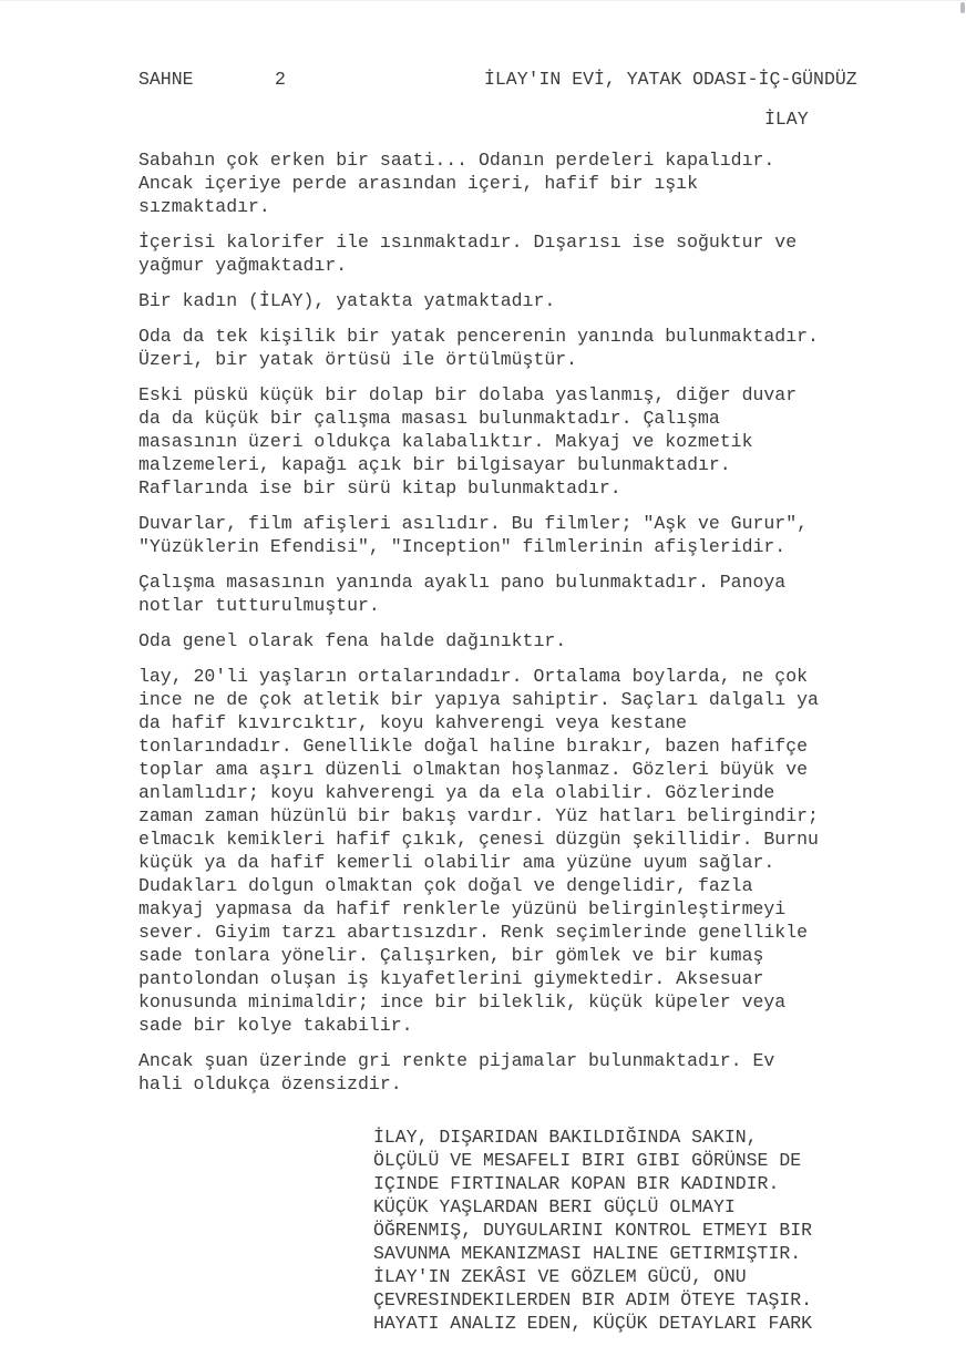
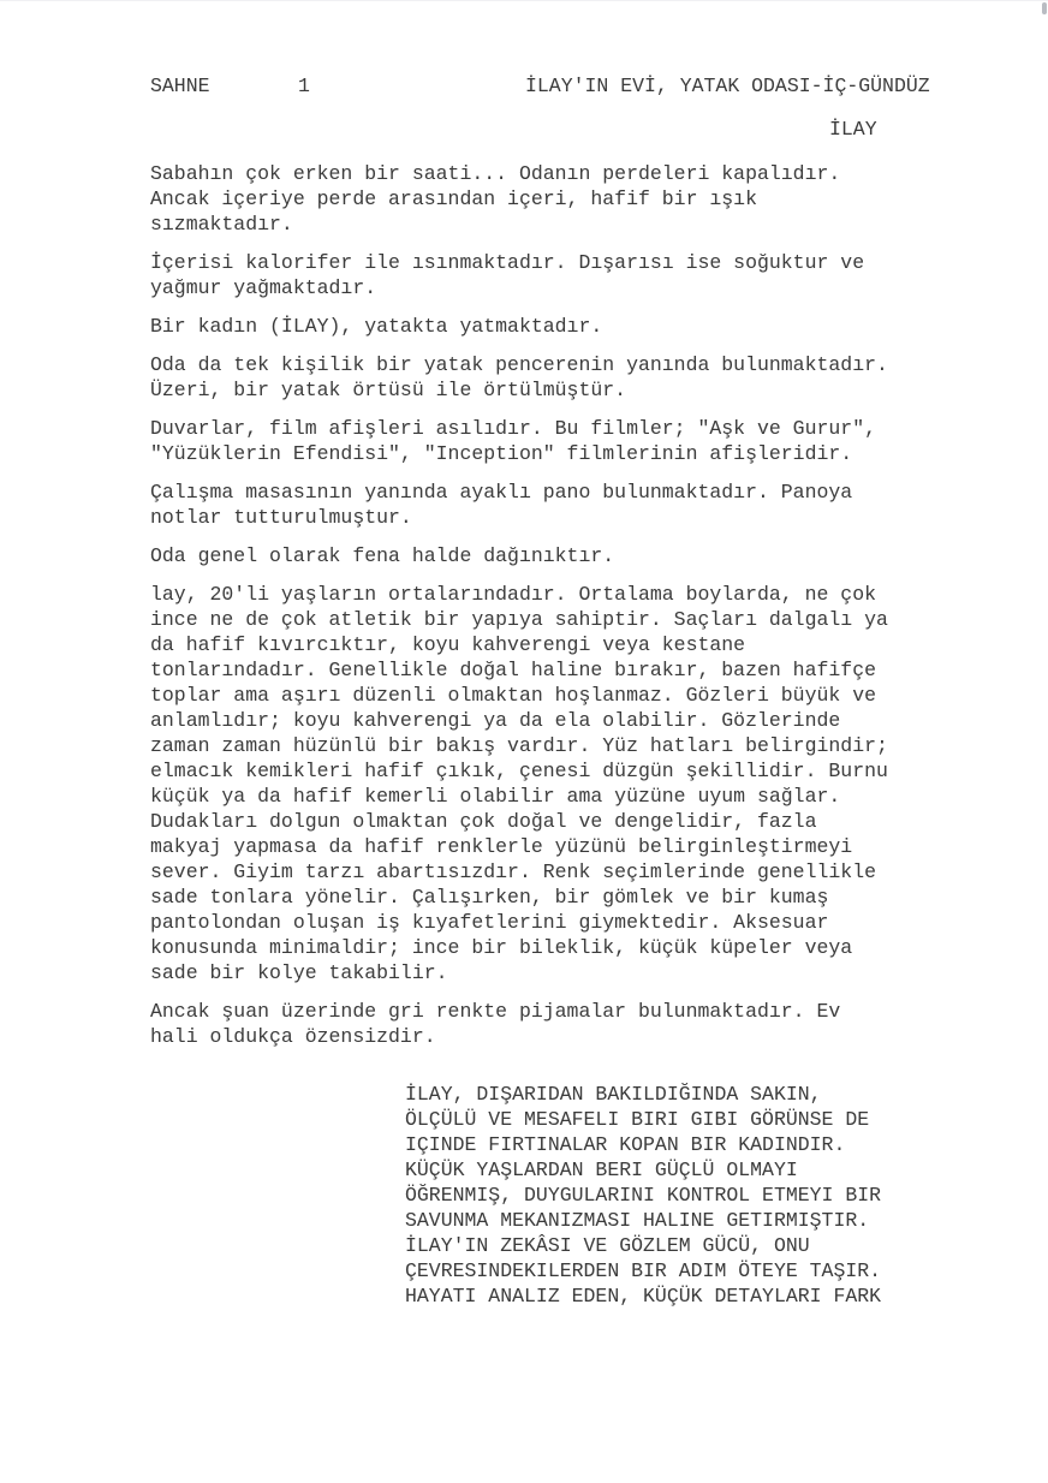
  SAHNE
- 2
+ 1
  İLAY'IN EVİ, YATAK ODASI-İÇ-GÜNDÜZ
  İLAY
  Sabahın çok erken bir saati... Odanın perdeleri kapalıdır.
  Ancak içeriye perde arasından içeri, hafif bir ışık
  sızmaktadır.
  İçerisi kalorifer ile ısınmaktadır. Dışarısı ise soğuktur ve
  yağmur yağmaktadır.
  Bir kadın (İLAY), yatakta yatmaktadır.
  Oda da tek kişilik bir yatak pencerenin yanında bulunmaktadır.
  Üzeri, bir yatak örtüsü ile örtülmüştür.
- Eski püskü küçük bir dolap bir dolaba yaslanmış, diğer duvar
- da da küçük bir çalışma masası bulunmaktadır. Çalışma
- masasının üzeri oldukça kalabalıktır. Makyaj ve kozmetik
- malzemeleri, kapağı açık bir bilgisayar bulunmaktadır.
- Raflarında ise bir sürü kitap bulunmaktadır.
  Duvarlar, film afişleri asılıdır. Bu filmler; "Aşk ve Gurur",
  "Yüzüklerin Efendisi", "Inception" filmlerinin afişleridir.
  Çalışma masasının yanında ayaklı pano bulunmaktadır. Panoya
  notlar tutturulmuştur.
  Oda genel olarak fena halde dağınıktır.
  lay, 20'li yaşların ortalarındadır. Ortalama boylarda, ne çok
  ince ne de çok atletik bir yapıya sahiptir. Saçları dalgalı ya
  da hafif kıvırcıktır, koyu kahverengi veya kestane
  tonlarındadır. Genellikle doğal haline bırakır, bazen hafifçe
  toplar ama aşırı düzenli olmaktan hoşlanmaz. Gözleri büyük ve
  anlamlıdır; koyu kahverengi ya da ela olabilir. Gözlerinde
  zaman zaman hüzünlü bir bakış vardır. Yüz hatları belirgindir;
  elmacık kemikleri hafif çıkık, çenesi düzgün şekillidir. Burnu
  küçük ya da hafif kemerli olabilir ama yüzüne uyum sağlar.
  Dudakları dolgun olmaktan çok doğal ve dengelidir, fazla
  makyaj yapmasa da hafif renklerle yüzünü belirginleştirmeyi
  sever. Giyim tarzı abartısızdır. Renk seçimlerinde genellikle
  sade tonlara yönelir. Çalışırken, bir gömlek ve bir kumaş
  pantolondan oluşan iş kıyafetlerini giymektedir. Aksesuar
  konusunda minimaldir; ince bir bileklik, küçük küpeler veya
  sade bir kolye takabilir.
  Ancak şuan üzerinde gri renkte pijamalar bulunmaktadır. Ev
  hali oldukça özensizdir.
  İLAY, DIŞARIDAN BAKILDIĞINDA SAKIN,
  ÖLÇÜLÜ VE MESAFELI BIRI GIBI GÖRÜNSE DE
  IÇINDE FIRTINALAR KOPAN BIR KADINDIR.
  KÜÇÜK YAŞLARDAN BERI GÜÇLÜ OLMAYI
  ÖĞRENMIŞ, DUYGULARINI KONTROL ETMEYI BIR
  SAVUNMA MEKANIZMASI HALINE GETIRMIŞTIR.
  İLAY'IN ZEKÂSI VE GÖZLEM GÜCÜ, ONU
  ÇEVRESINDEKILERDEN BIR ADIM ÖTEYE TAŞIR.
  HAYATI ANALIZ EDEN, KÜÇÜK DETAYLARI FARK
